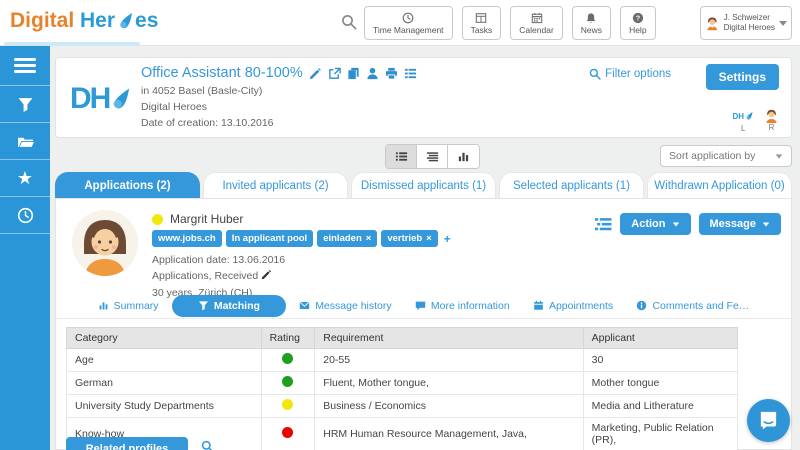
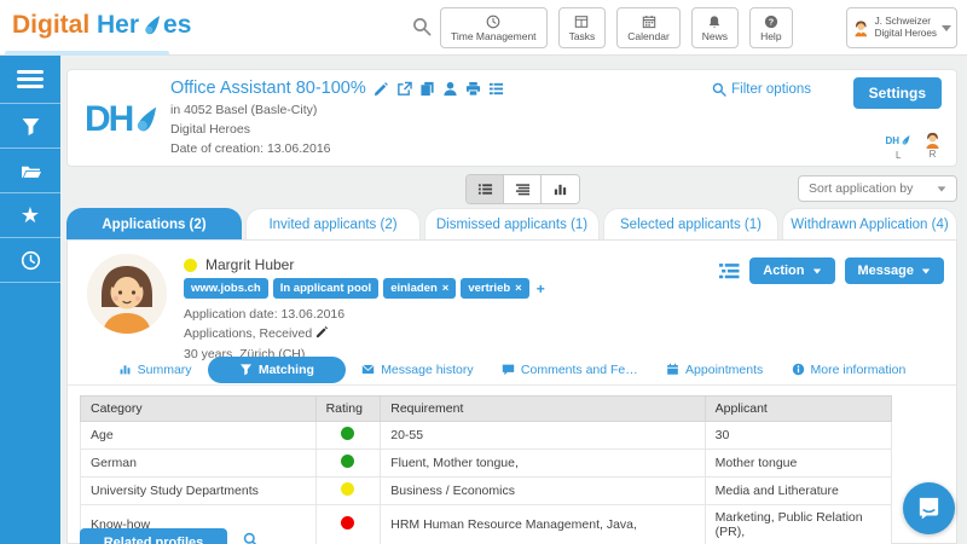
  Digital Her es
  Time Management
  Tasks
  Calendar
  News
  ?
  Help
  J. Schweizer
  Digital Heroes
  ★
  DH
  Office Assistant 80-100%
  in 4052 Basel (Basle-City)
  Digital Heroes
- Date of creation: 13.10.2016
+ Date of creation: 13.06.2016
  Filter options
  Settings
  DH
  L
  R
  Sort application by
  Applications (2)
  Invited applicants (2)
  Dismissed applicants (1)
  Selected applicants (1)
- Withdrawn Application (0)
+ Withdrawn Application (4)
  Margrit Huber
  www.jobs.ch
  In applicant pool
  einladen
  ×
  vertrieb
  ×
  +
  Application date: 13.06.2016
  Applications, Received
  30 years, Zürich (CH),
  Action
  Message
  Summary
  Matching
  Message history
- More information
+ Comments and Fe…
  Appointments
- Comments and Fe…
+ More information
  Category	Rating	Requirement	Applicant
  Age		20-55	30
  German		Fluent, Mother tongue,	Mother tongue
  University Study Departments		Business / Economics	Media and Litherature
  Know-how		HRM Human Resource Management, Java,	Marketing, Public Relation (PR),
  Related profiles
